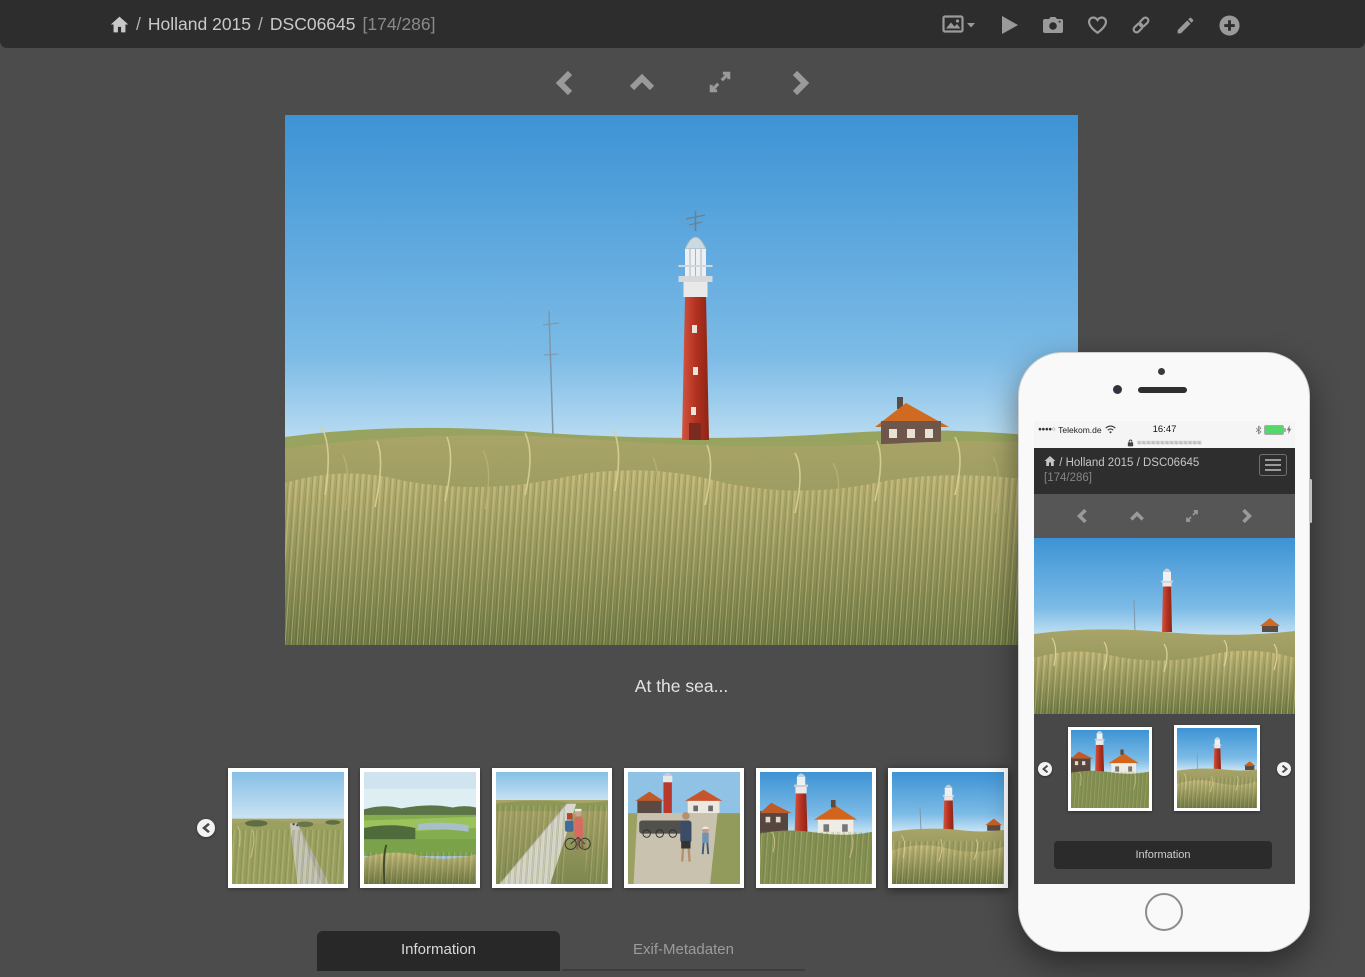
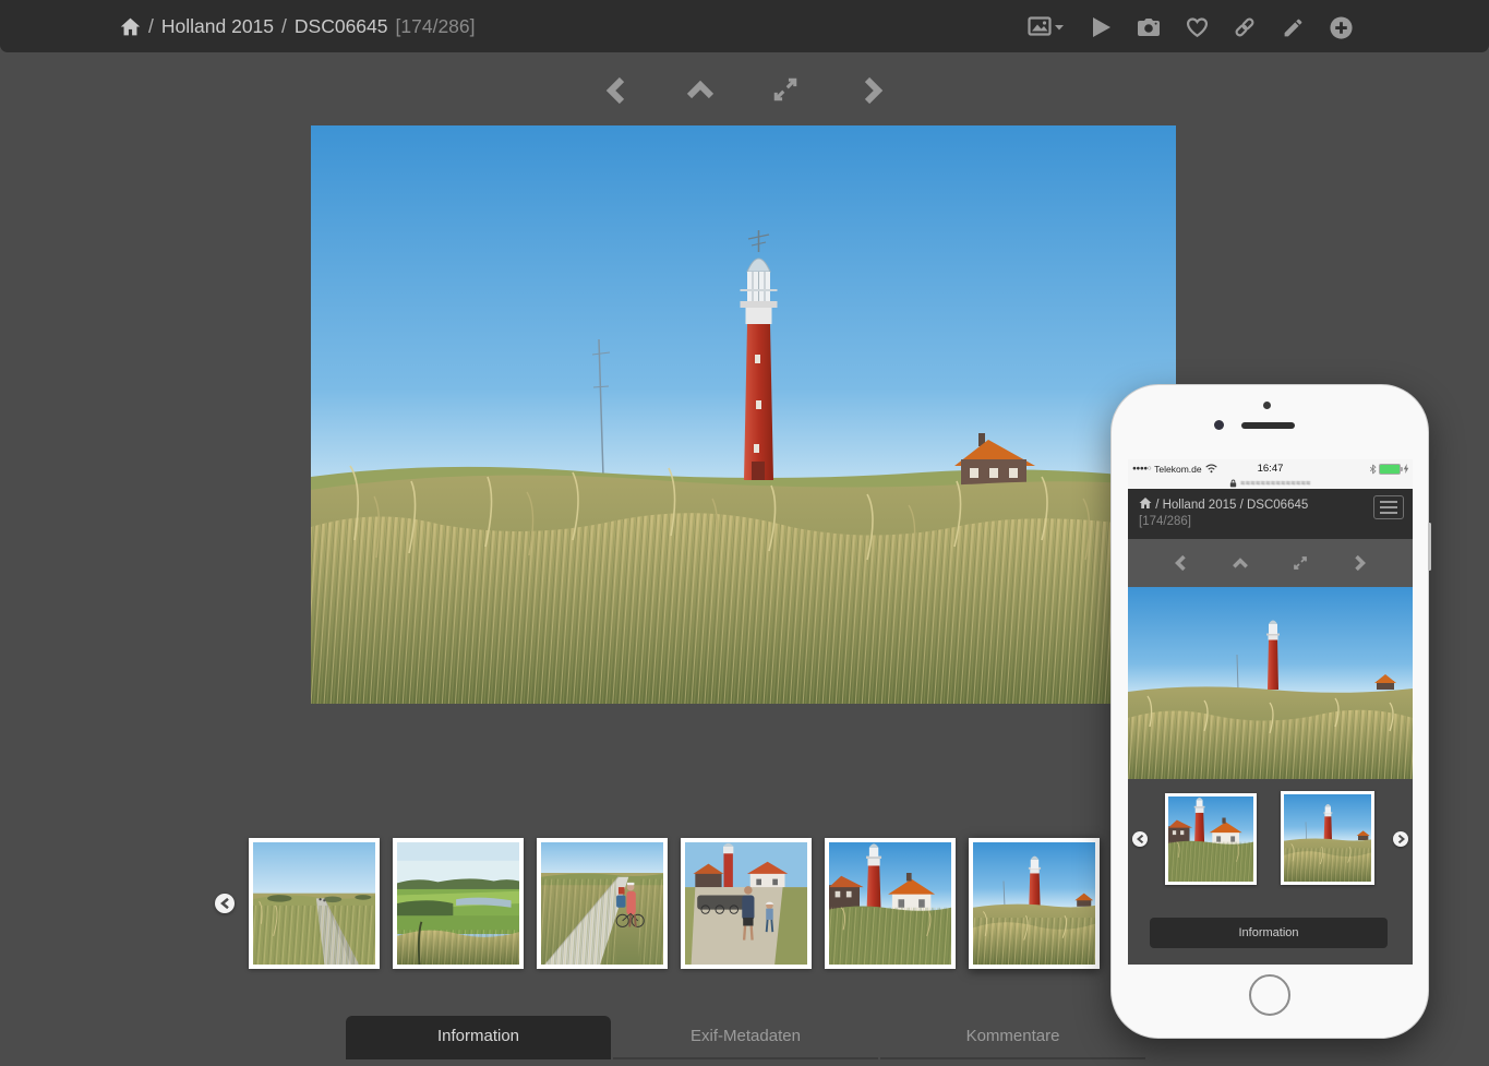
  /
  Holland 2015
  /
  DSC06645
  [174/286]
- At the sea...
  Information
  Exif-Metadaten
+ Kommentare
  Telekom.de
  16:47
  ≈≈≈≈≈≈≈≈≈≈≈≈≈≈
  / Holland 2015 / DSC06645
  [174/286]
  Information
